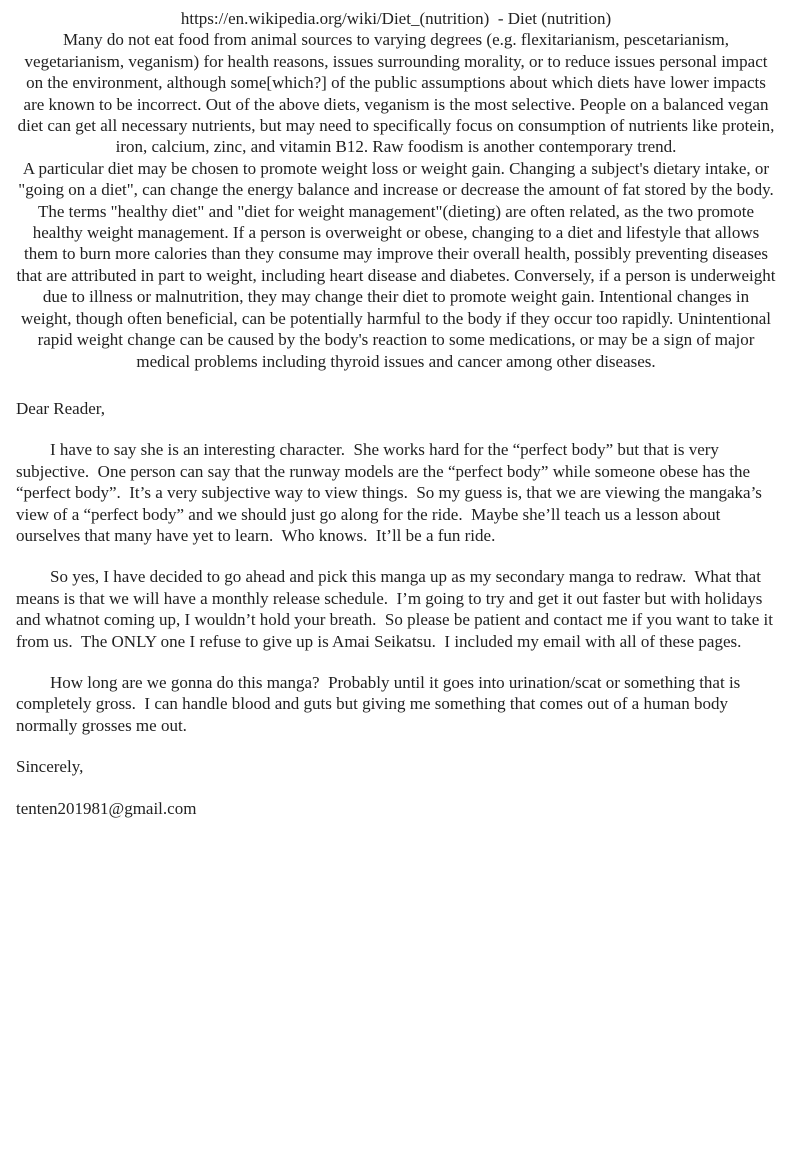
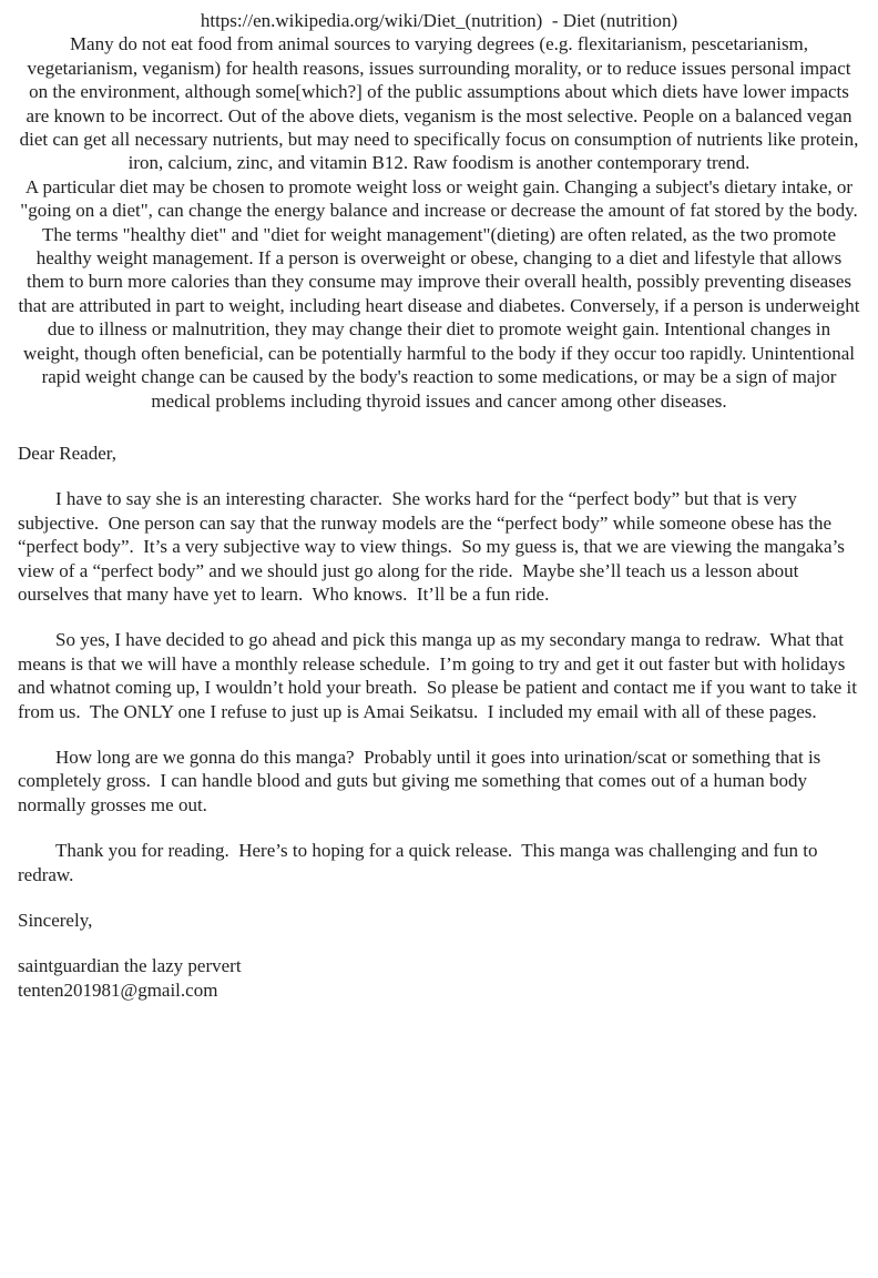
  https://en.wikipedia.org/wiki/Diet_(nutrition) - Diet (nutrition)
  Many do not eat food from animal sources to varying degrees (e.g. flexitarianism, pescetarianism, vegetarianism, veganism) for health reasons, issues surrounding morality, or to reduce issues personal impact on the environment, although some[which?] of the public assumptions about which diets have lower impacts are known to be incorrect. Out of the above diets, veganism is the most selective. People on a balanced vegan diet can get all necessary nutrients, but may need to specifically focus on consumption of nutrients like protein, iron, calcium, zinc, and vitamin B12. Raw foodism is another contemporary trend.
  A particular diet may be chosen to promote weight loss or weight gain. Changing a subject's dietary intake, or "going on a diet", can change the energy balance and increase or decrease the amount of fat stored by the body. The terms "healthy diet" and "diet for weight management"(dieting) are often related, as the two promote healthy weight management. If a person is overweight or obese, changing to a diet and lifestyle that allows them to burn more calories than they consume may improve their overall health, possibly preventing diseases that are attributed in part to weight, including heart disease and diabetes. Conversely, if a person is underweight due to illness or malnutrition, they may change their diet to promote weight gain. Intentional changes in weight, though often beneficial, can be potentially harmful to the body if they occur too rapidly. Unintentional rapid weight change can be caused by the body's reaction to some medications, or may be a sign of major medical problems including thyroid issues and cancer among other diseases.
  Dear Reader,
  I have to say she is an interesting character. She works hard for the “perfect body” but that is very subjective. One person can say that the runway models are the “perfect body” while someone obese has the “perfect body”. It’s a very subjective way to view things. So my guess is, that we are viewing the mangaka’s view of a “perfect body” and we should just go along for the ride. Maybe she’ll teach us a lesson about ourselves that many have yet to learn. Who knows. It’ll be a fun ride.
- So yes, I have decided to go ahead and pick this manga up as my secondary manga to redraw. What that means is that we will have a monthly release schedule. I’m going to try and get it out faster but with holidays and whatnot coming up, I wouldn’t hold your breath. So please be patient and contact me if you want to take it from us. The ONLY one I refuse to give up is Amai Seikatsu. I included my email with all of these pages.
+ So yes, I have decided to go ahead and pick this manga up as my secondary manga to redraw. What that means is that we will have a monthly release schedule. I’m going to try and get it out faster but with holidays and whatnot coming up, I wouldn’t hold your breath. So please be patient and contact me if you want to take it from us. The ONLY one I refuse to just up is Amai Seikatsu. I included my email with all of these pages.
  How long are we gonna do this manga? Probably until it goes into urination/scat or something that is completely gross. I can handle blood and guts but giving me something that comes out of a human body normally grosses me out.
+ Thank you for reading. Here’s to hoping for a quick release. This manga was challenging and fun to redraw.
  Sincerely,
+ saintguardian the lazy pervert
  tenten201981@gmail.com
